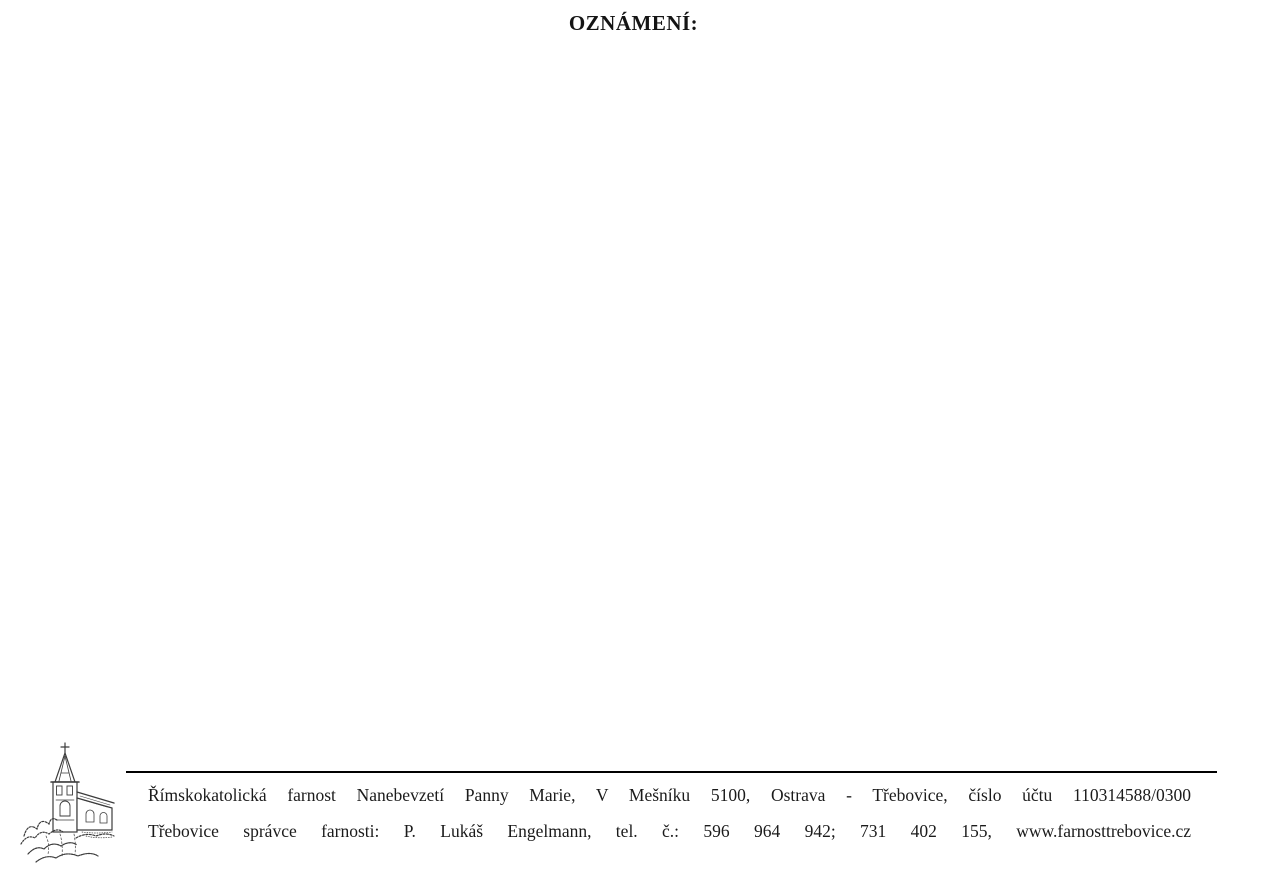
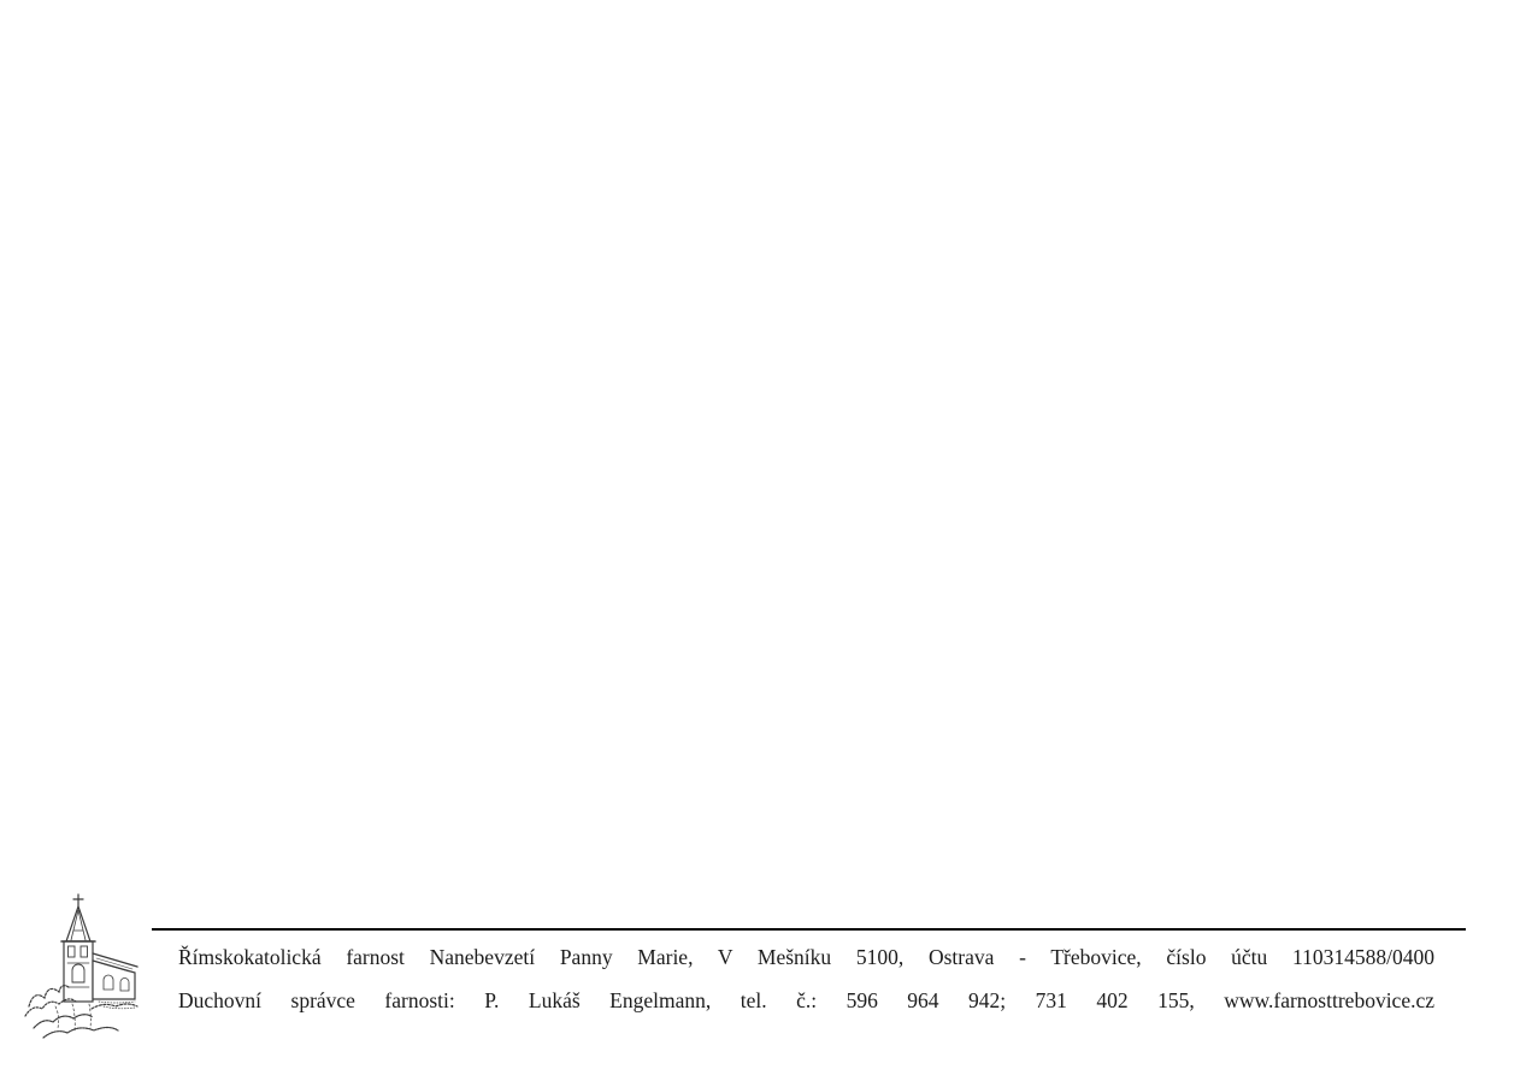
- OZNÁMENÍ:
- Římskokatolická farnost Nanebevzetí Panny Marie, V Mešníku 5100, Ostrava - Třebovice, číslo účtu 110314588/0300
+ Římskokatolická farnost Nanebevzetí Panny Marie, V Mešníku 5100, Ostrava - Třebovice, číslo účtu 110314588/0400
- Třebovice správce farnosti: P. Lukáš Engelmann, tel. č.: 596 964 942; 731 402 155, www.farnosttrebovice.cz
+ Duchovní správce farnosti: P. Lukáš Engelmann, tel. č.: 596 964 942; 731 402 155, www.farnosttrebovice.cz
